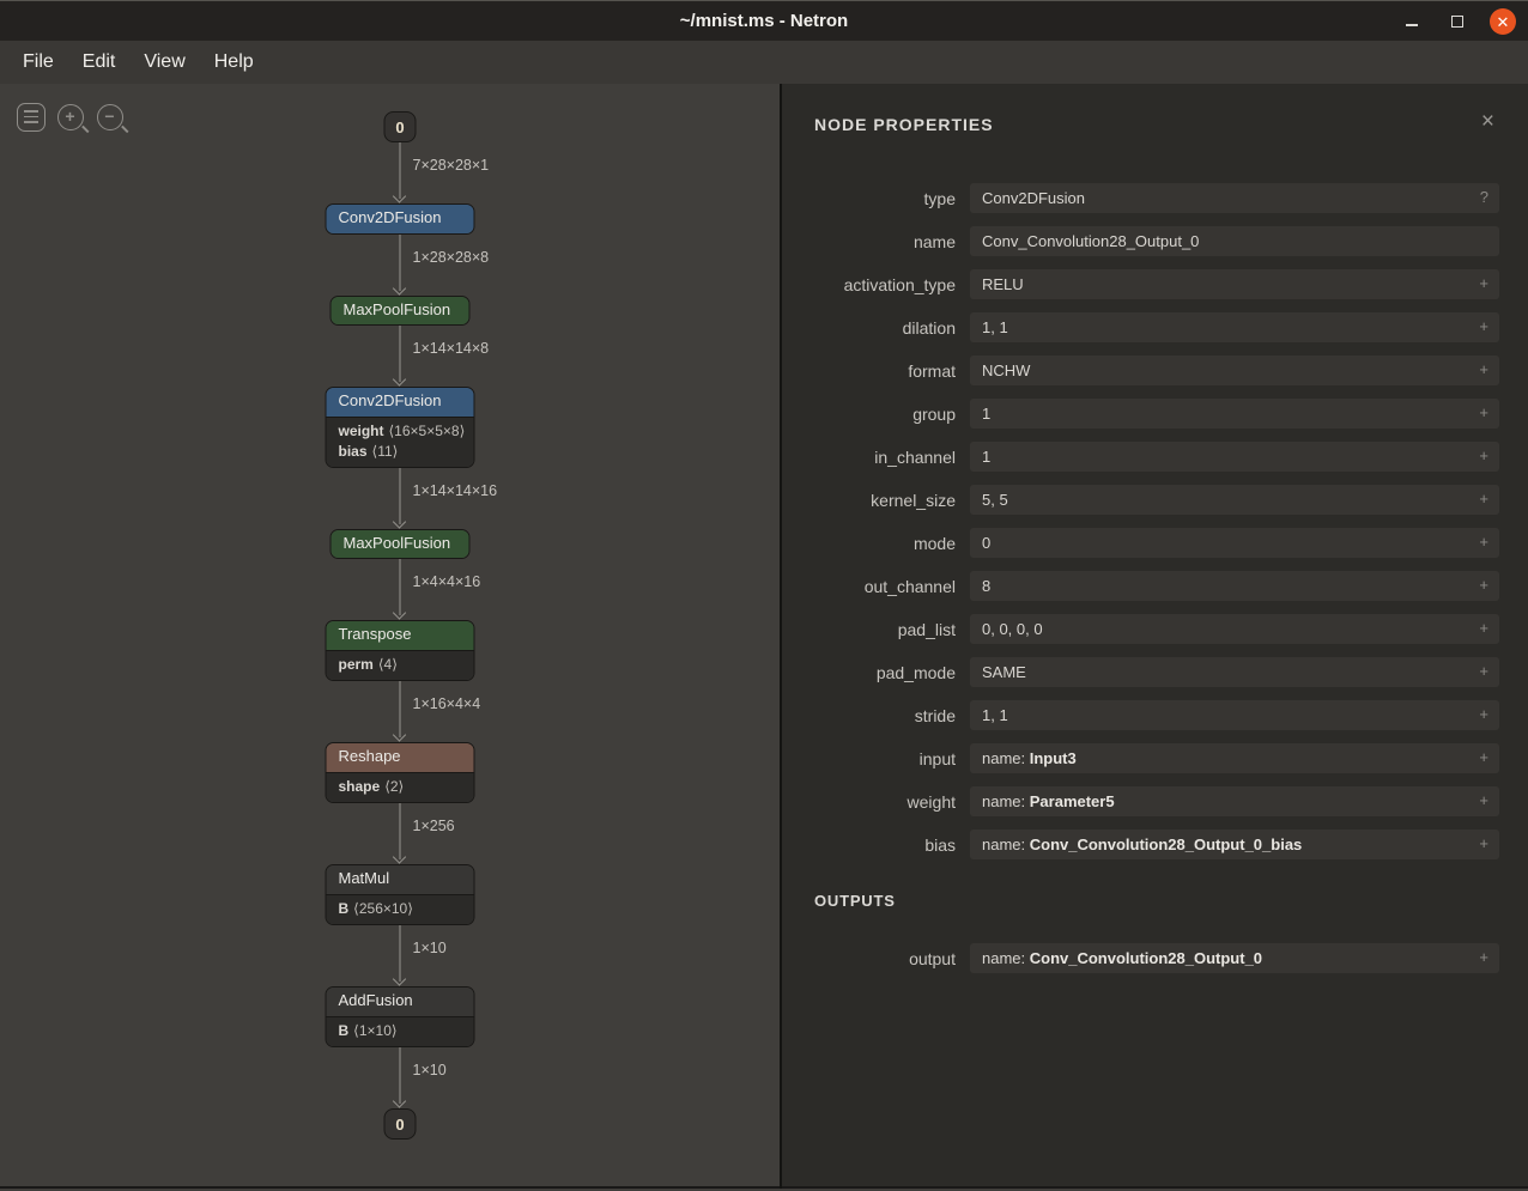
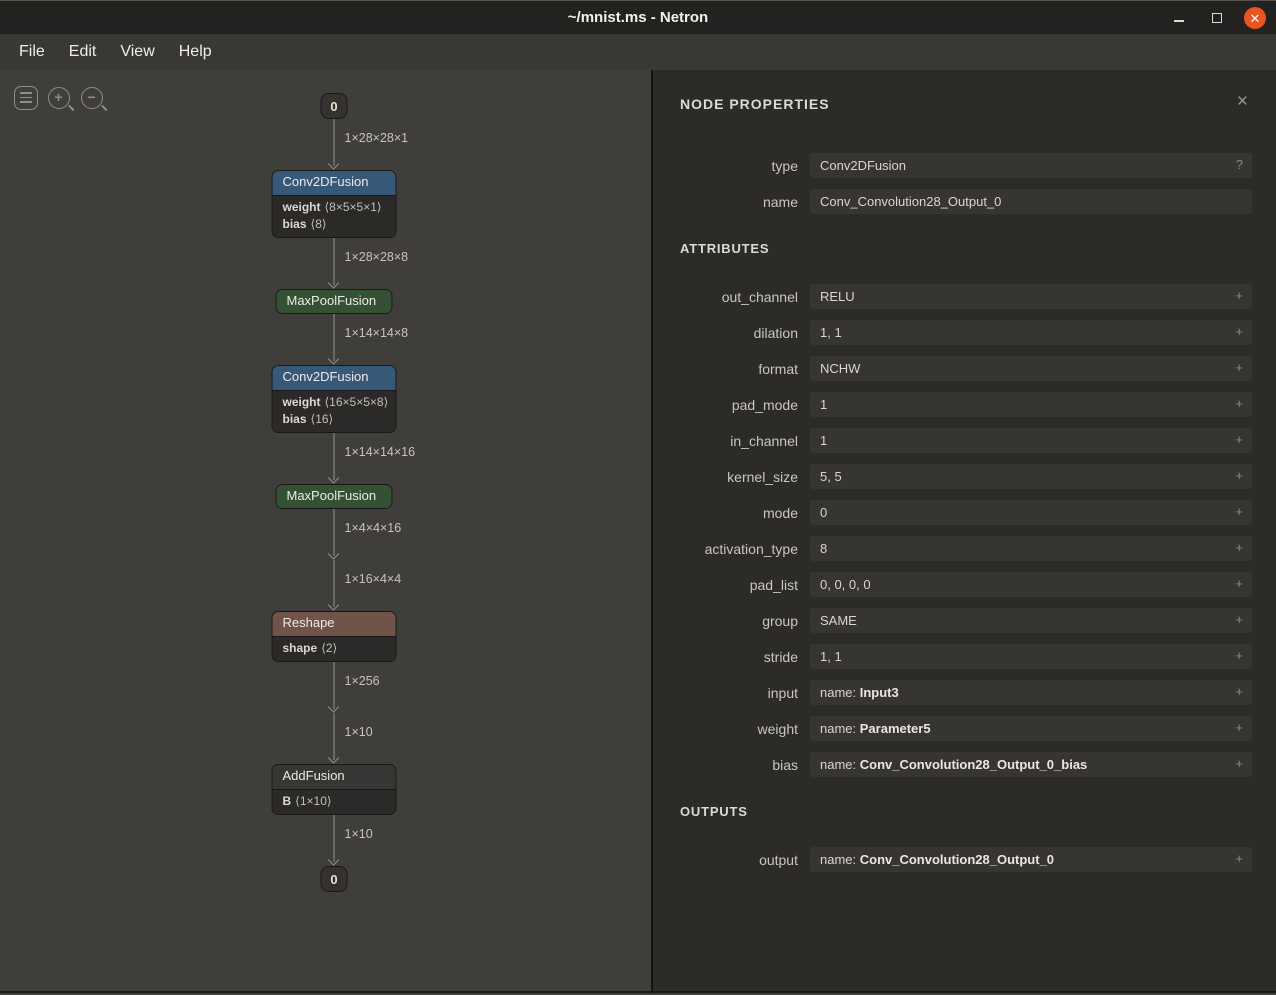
  ~/mnist.ms - Netron
  ✕
  File
  Edit
  View
  Help
  +
  −
  0
- 7×28×28×1
+ 1×28×28×1
  Conv2DFusion
+ weight ⟨8×5×5×1⟩
+ bias ⟨8⟩
  1×28×28×8
  MaxPoolFusion
  1×14×14×8
  Conv2DFusion
  weight ⟨16×5×5×8⟩
- bias ⟨11⟩
+ bias ⟨16⟩
  1×14×14×16
  MaxPoolFusion
  1×4×4×16
- Transpose
- perm ⟨4⟩
  1×16×4×4
  Reshape
  shape ⟨2⟩
  1×256
- MatMul
- B ⟨256×10⟩
  1×10
  AddFusion
  B ⟨1×10⟩
  1×10
  0
  ×
  NODE PROPERTIES
  type
  Conv2DFusion
  ?
  name
  Conv_Convolution28_Output_0
+ ATTRIBUTES
- activation_type
+ out_channel
  RELU
  +
  dilation
  1, 1
  +
  format
  NCHW
  +
- group
+ pad_mode
  1
  +
  in_channel
  1
  +
  kernel_size
  5, 5
  +
  mode
  0
  +
- out_channel
+ activation_type
  8
  +
  pad_list
  0, 0, 0, 0
  +
- pad_mode
+ group
  SAME
  +
  stride
  1, 1
  +
  input
  name: Input3
  +
  weight
  name: Parameter5
  +
  bias
  name: Conv_Convolution28_Output_0_bias
  +
  OUTPUTS
  output
  name: Conv_Convolution28_Output_0
  +
